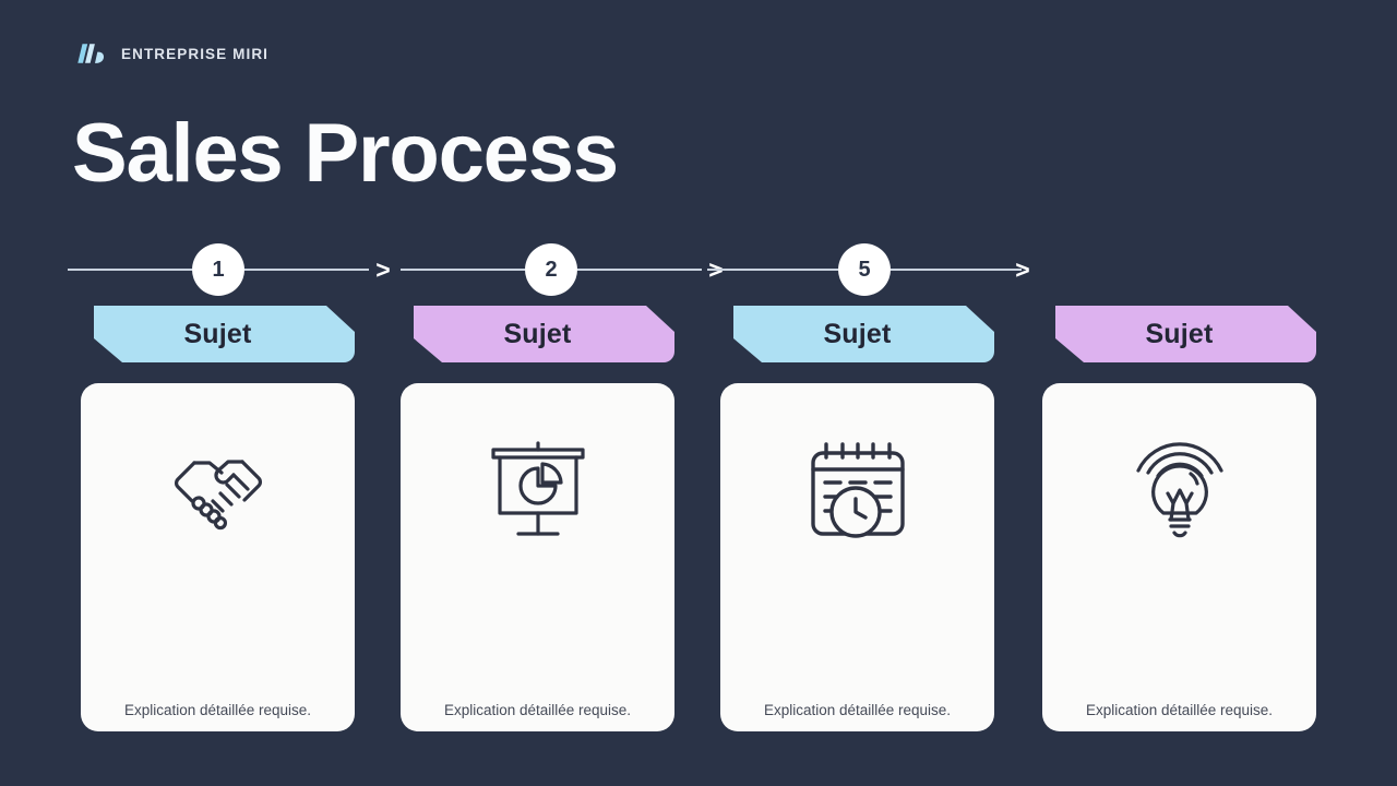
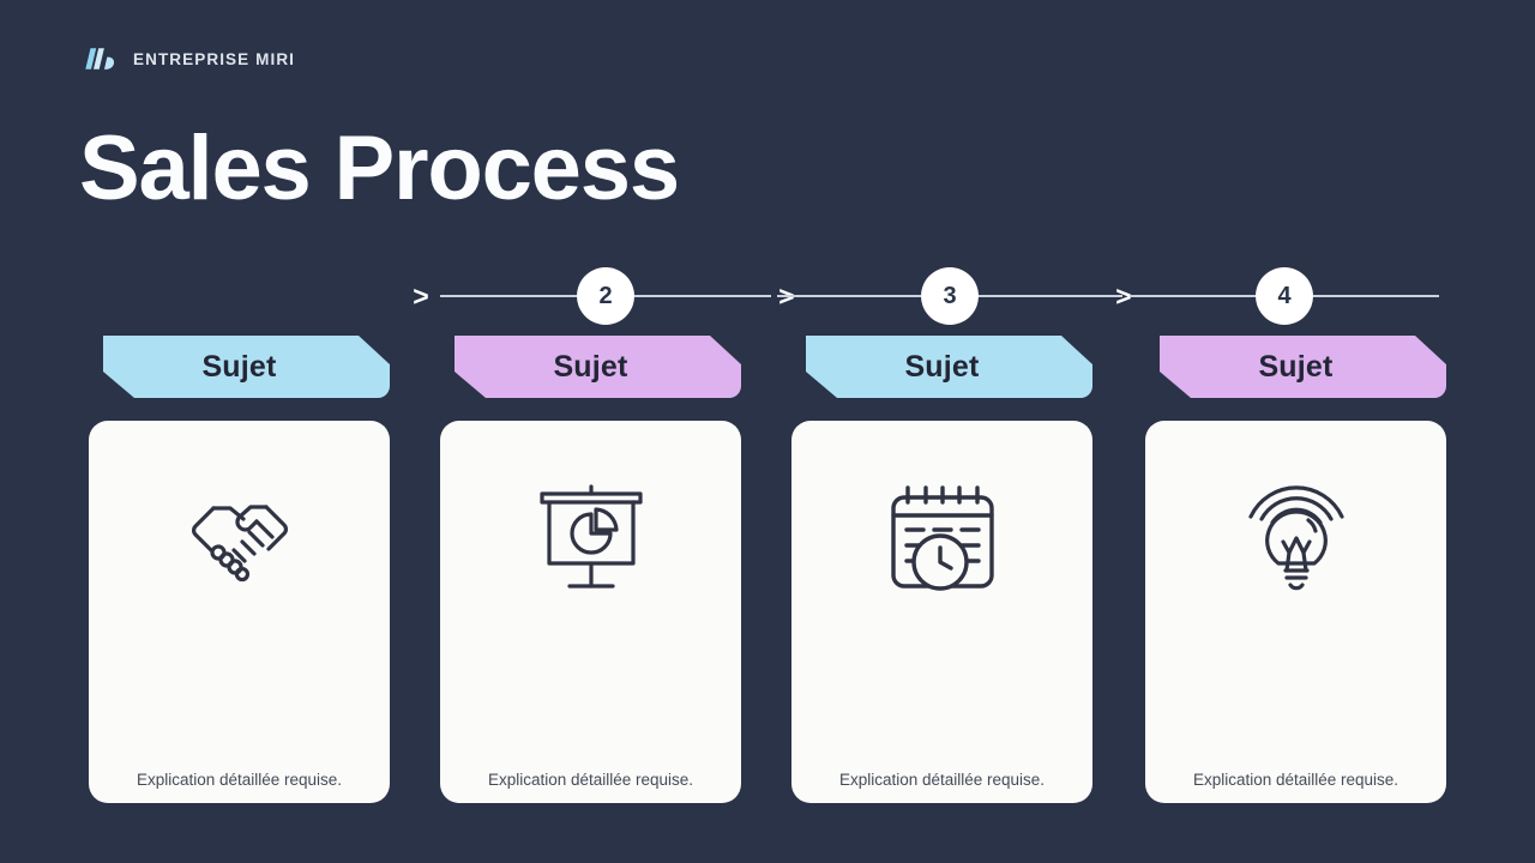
  ENTREPRISE MIRI
  Sales Process
- 1
  >
  2
- 5
+ 3
  >
+ 4
  Sujet
  Explication détaillée requise.
  Sujet
  Explication détaillée requise.
  Sujet
  Explication détaillée requise.
  Sujet
  Explication détaillée requise.
